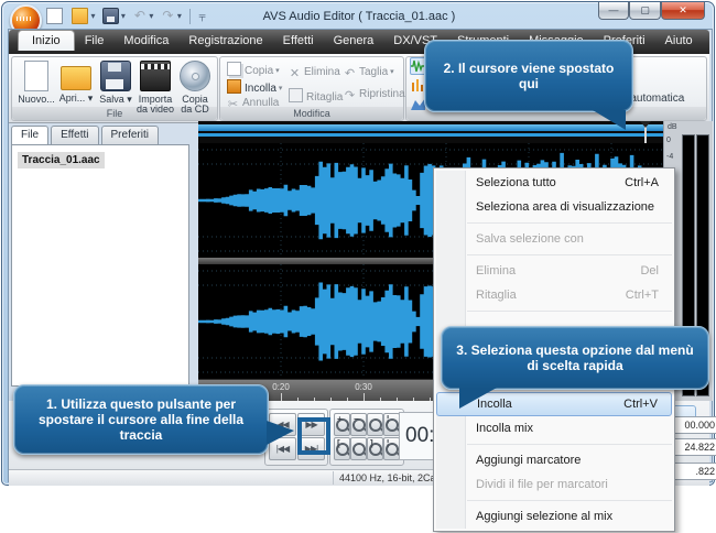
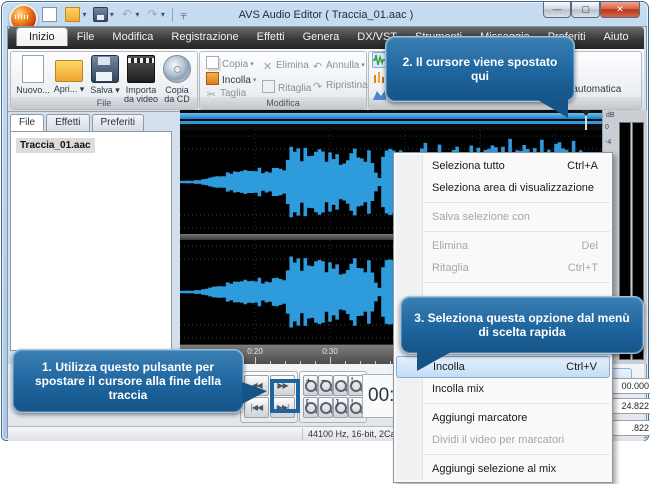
  ▾ ▾ ↶ ▾ ↷ ▾ ╤
  AVS Audio Editor ( Traccia_01.aac )
  — ▢ ✕
  Inizio File Modifica Registrazione Effetti Genera DX/VS riti Aiuto
  File
  Nuovo...
  Apri... ▾
  Salva ▾
  Importa da video
  Copia da CD
  Modifica
  Copia
  Incolla
- ✂ Annulla
+ ✂ Taglia
  ✕ Elimina
  Ritaglia
- ↶ Taglia
+ ↶ Annulla
  ↷ Ripristina
  automatica
  File Effetti Preferiti
  Traccia_01.aac
  0:20
  0:30
  ◀◀
  ▶▶
  |◀◀
  ▶▶|
  +
  −
  ¦
  [
  ]
  ¦
  00:
  44100 Hz, 16-bit, 2C
  00.000
  24.822
  .822
  Seleziona tutto
  Ctrl+A
  Seleziona area di visualizzazione
  Salva selezione con
  Elimina
  Del
  Ritaglia
  Ctrl+T
  Incolla
  Ctrl+V
  Incolla mix
  Aggiungi marcatore
- Dividi il file per marcatori
+ Dividi il video per marcatori
  Aggiungi selezione al mix
  2. Il cursore viene spostato qui
  3. Seleziona questa opzione dal menù di scelta rapida
  1. Utilizza questo pulsante per spostare il cursore alla fine della traccia
